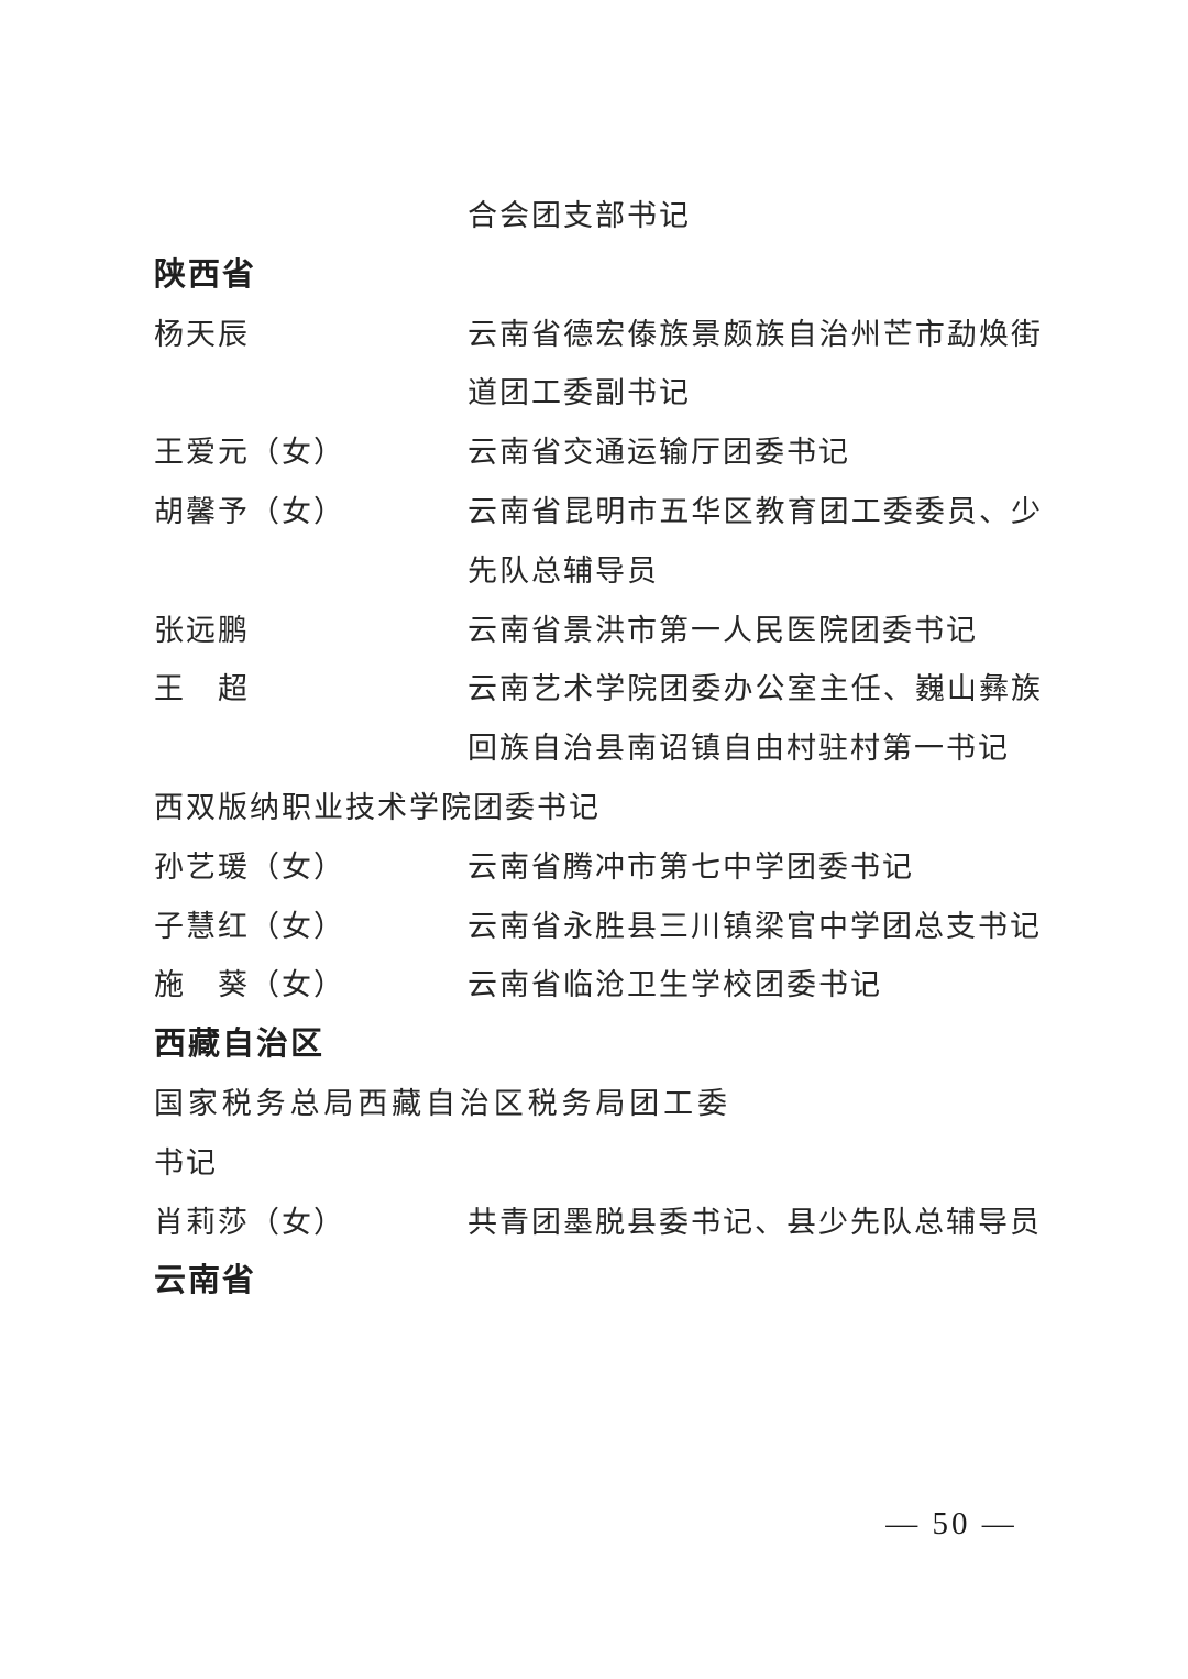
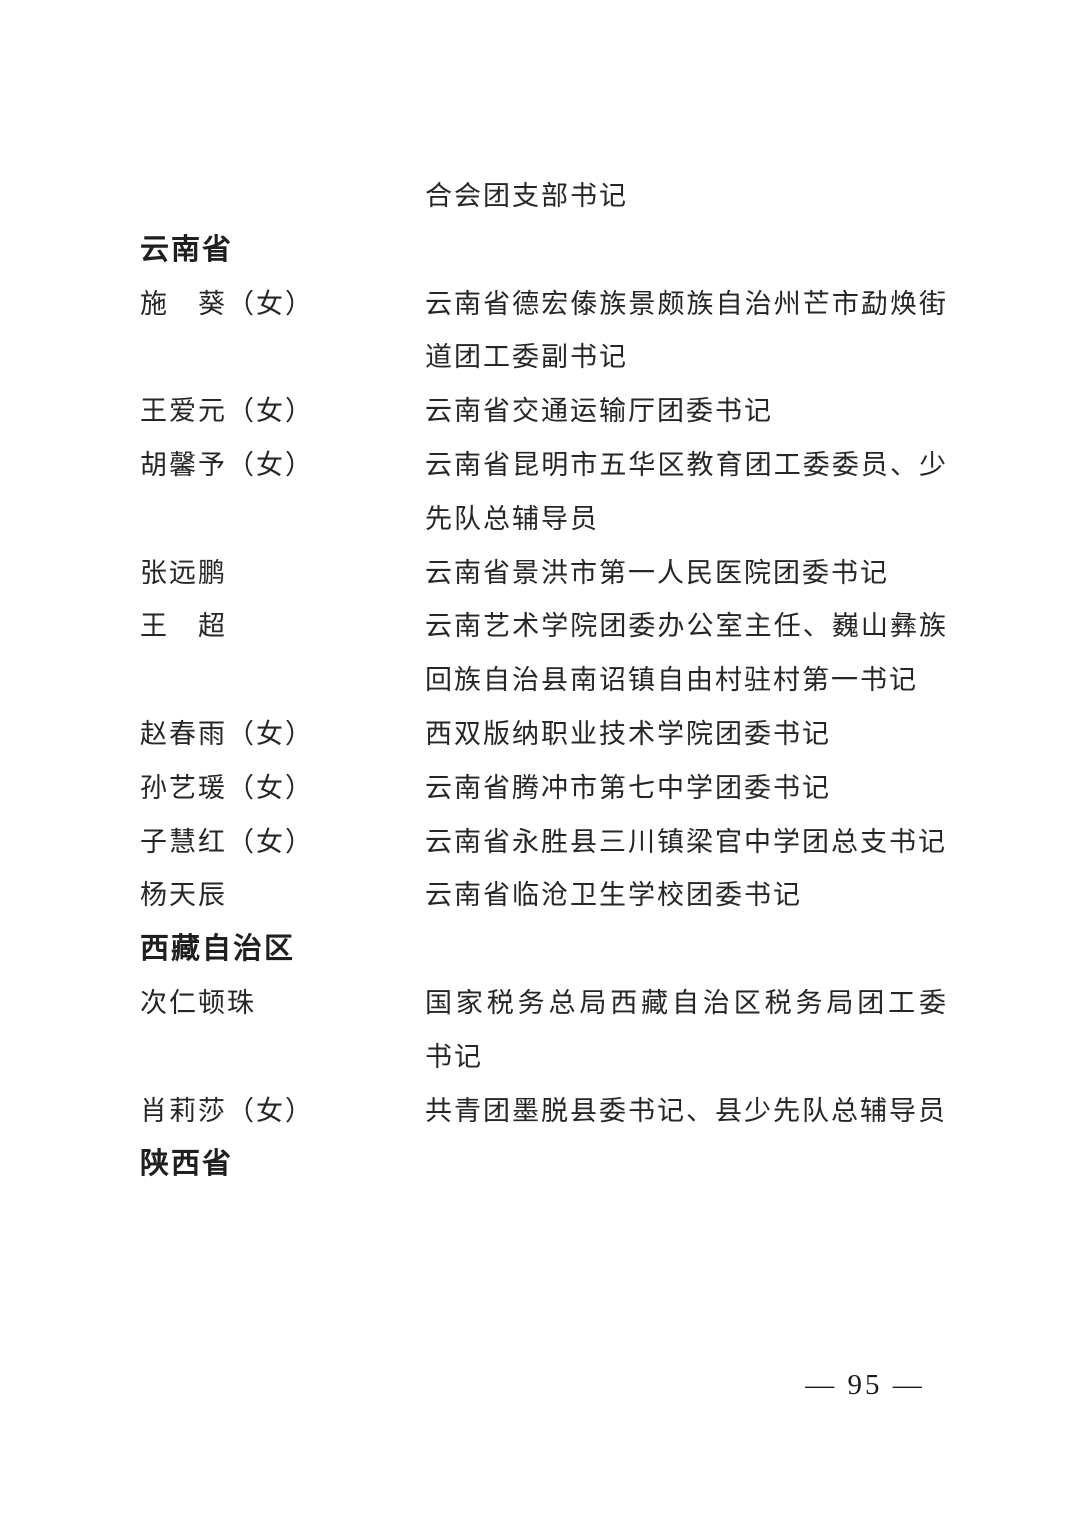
  合会团支部书记
- 陕西省
+ 云南省
- 杨天辰
+ 施 葵（女）
  云南省德宏傣族景颇族自治州芒市勐焕街
  道团工委副书记
  王爱元（女）
  云南省交通运输厅团委书记
  胡馨予（女）
  云南省昆明市五华区教育团工委委员、少
  先队总辅导员
  张远鹏
  云南省景洪市第一人民医院团委书记
  王 超
  云南艺术学院团委办公室主任、巍山彝族
  回族自治县南诏镇自由村驻村第一书记
+ 赵春雨（女）
  西双版纳职业技术学院团委书记
  孙艺瑗（女）
  云南省腾冲市第七中学团委书记
  子慧红（女）
  云南省永胜县三川镇梁官中学团总支书记
- 施 葵（女）
+ 杨天辰
  云南省临沧卫生学校团委书记
  西藏自治区
+ 次仁顿珠
  国家税务总局西藏自治区税务局团工委
  书记
  肖莉莎（女）
  共青团墨脱县委书记、县少先队总辅导员
- 云南省
+ 陕西省
- — 50 —
+ — 95 —
